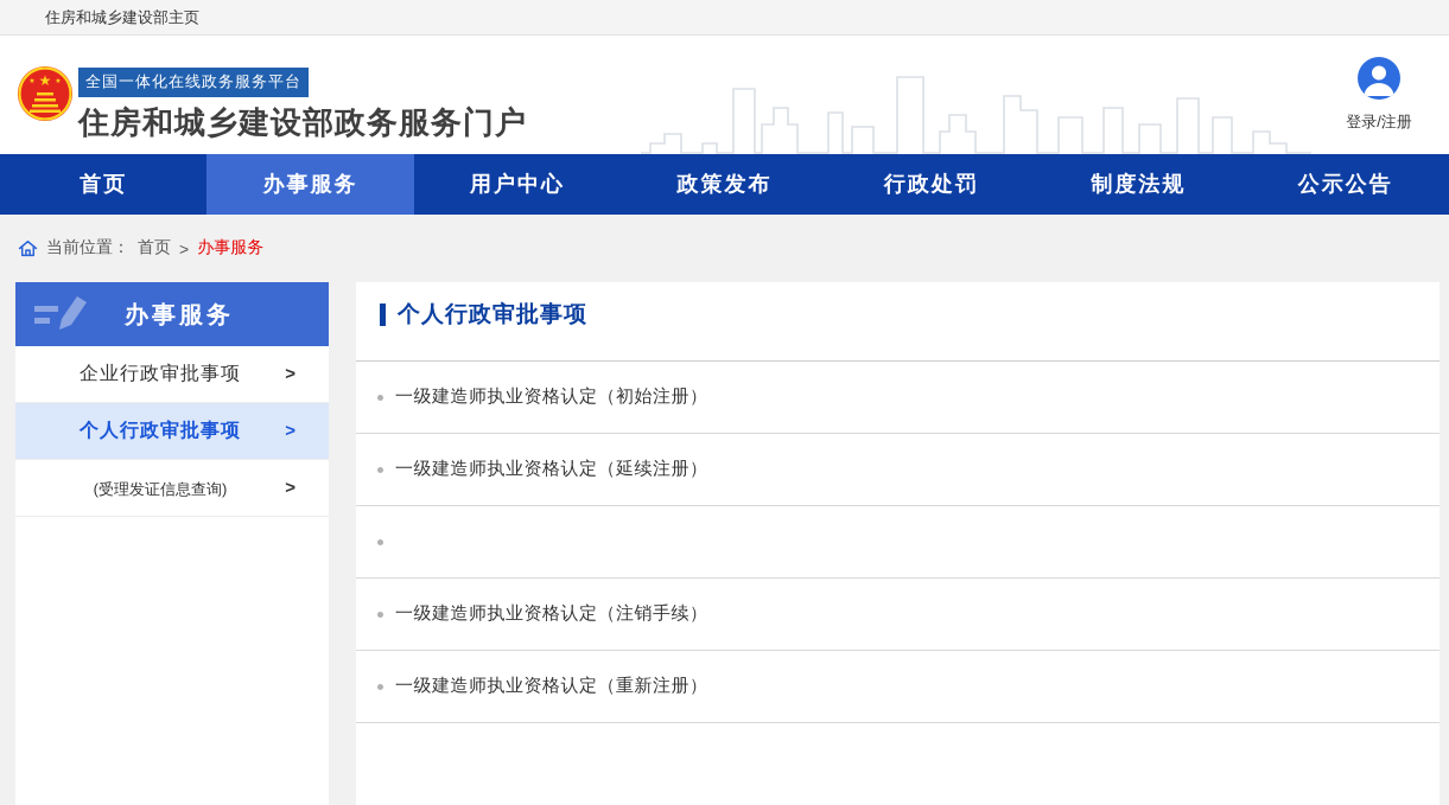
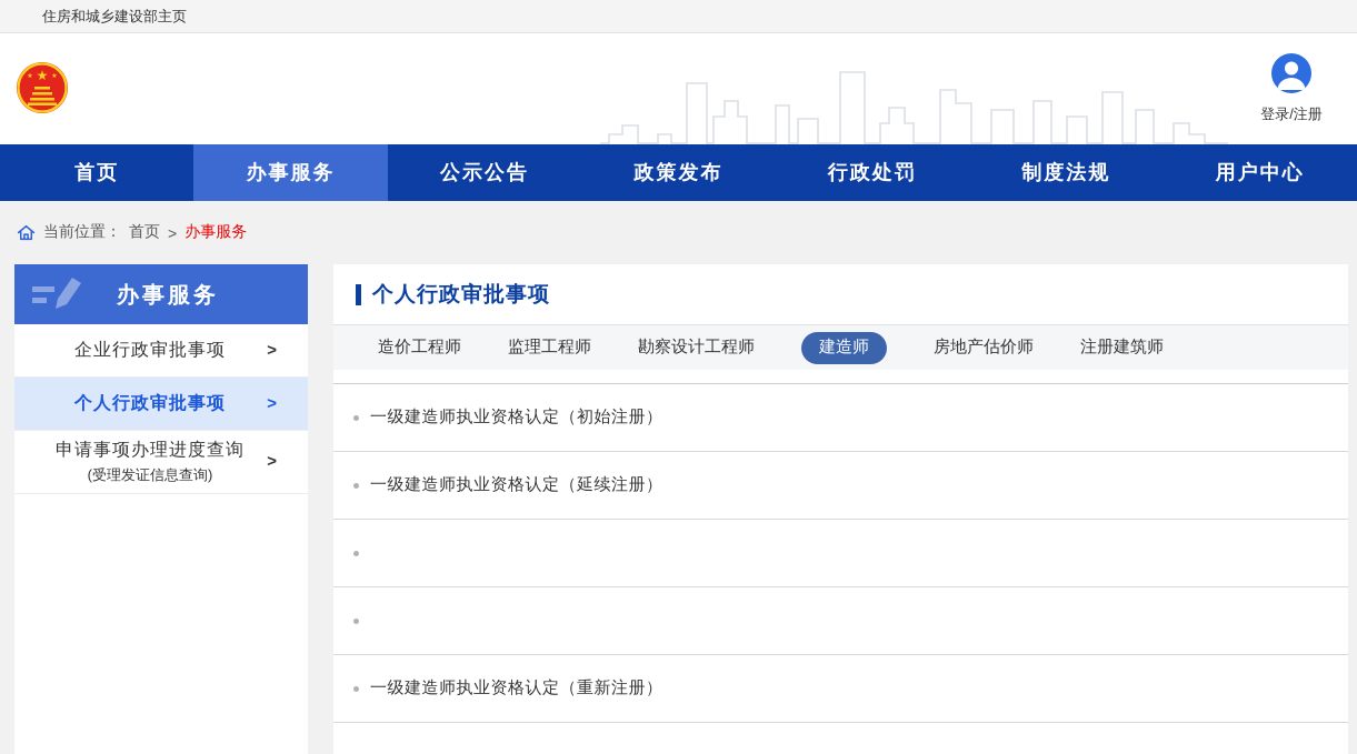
  住房和城乡建设部主页
  ★
- 全国一体化在线政务服务平台
- 住房和城乡建设部政务服务门户
  登录/注册
  首页
  办事服务
- 用户中心
+ 公示公告
  政策发布
  行政处罚
  制度法规
- 公示公告
+ 用户中心
  当前位置：
  首页
  >
  办事服务
  办事服务
  企业行政审批事项
  个人行政审批事项
+ 申请事项办理进度查询
  (受理发证信息查询)
  个人行政审批事项
+ 造价工程师
+ 监理工程师
+ 勘察设计工程师
+ 建造师
+ 房地产估价师
+ 注册建筑师
  一级建造师执业资格认定（初始注册）
  一级建造师执业资格认定（延续注册）
- 一级建造师执业资格认定（注销手续）
  一级建造师执业资格认定（重新注册）
